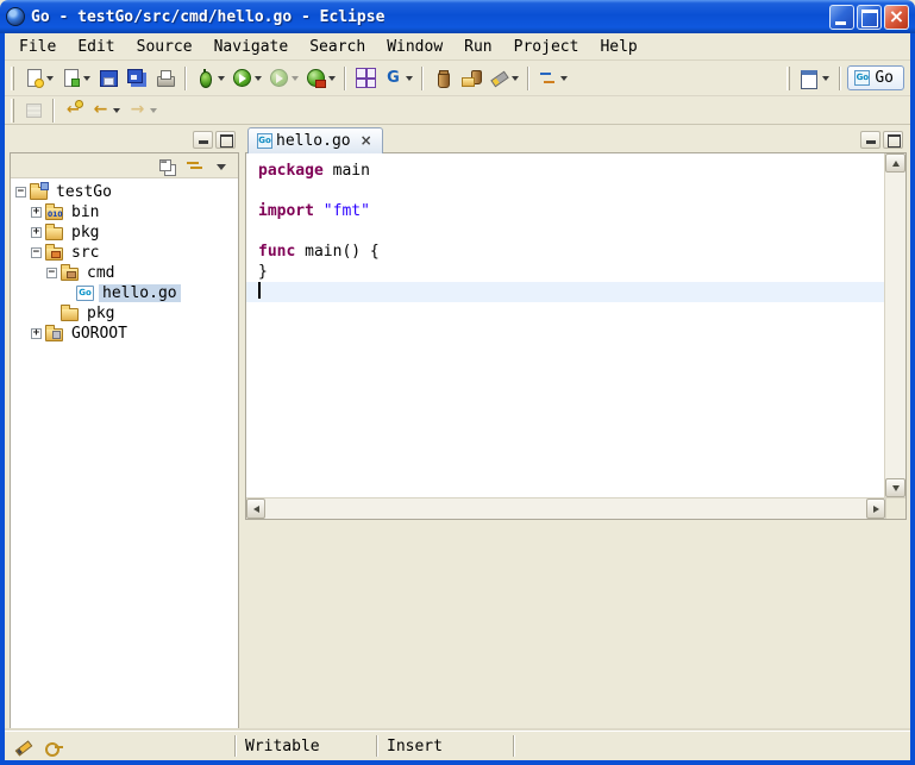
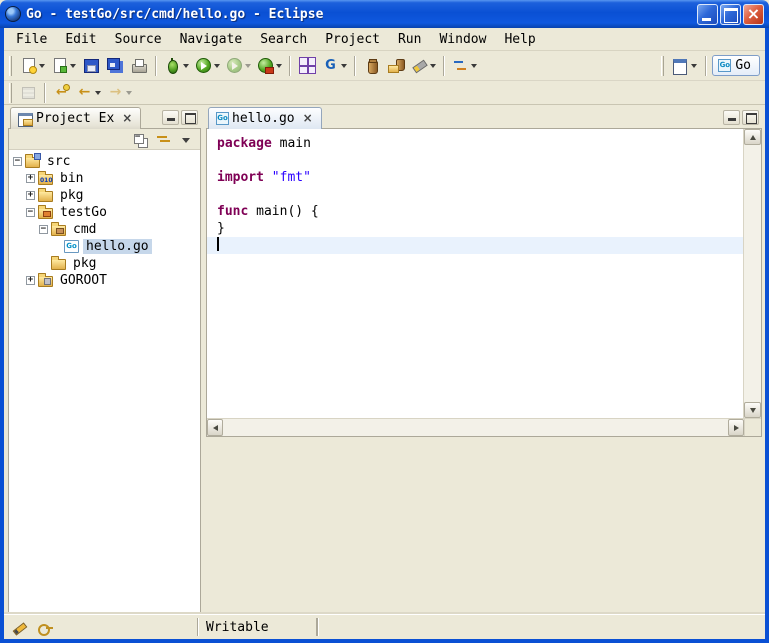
  Go - testGo/src/cmd/hello.go - Eclipse
  File
  Edit
  Source
  Navigate
  Search
- Window
+ Project
  Run
- Project
+ Window
  Help
  Go
+ Project Ex
  −
- testGo
+ src
  +
  bin
  +
  pkg
  −
- src
+ testGo
  −
  cmd
  hello.go
  pkg
  +
  GOROOT
  hello.go
  package main
  import "fmt"
  func main() {
  }
  Writable
- Insert
